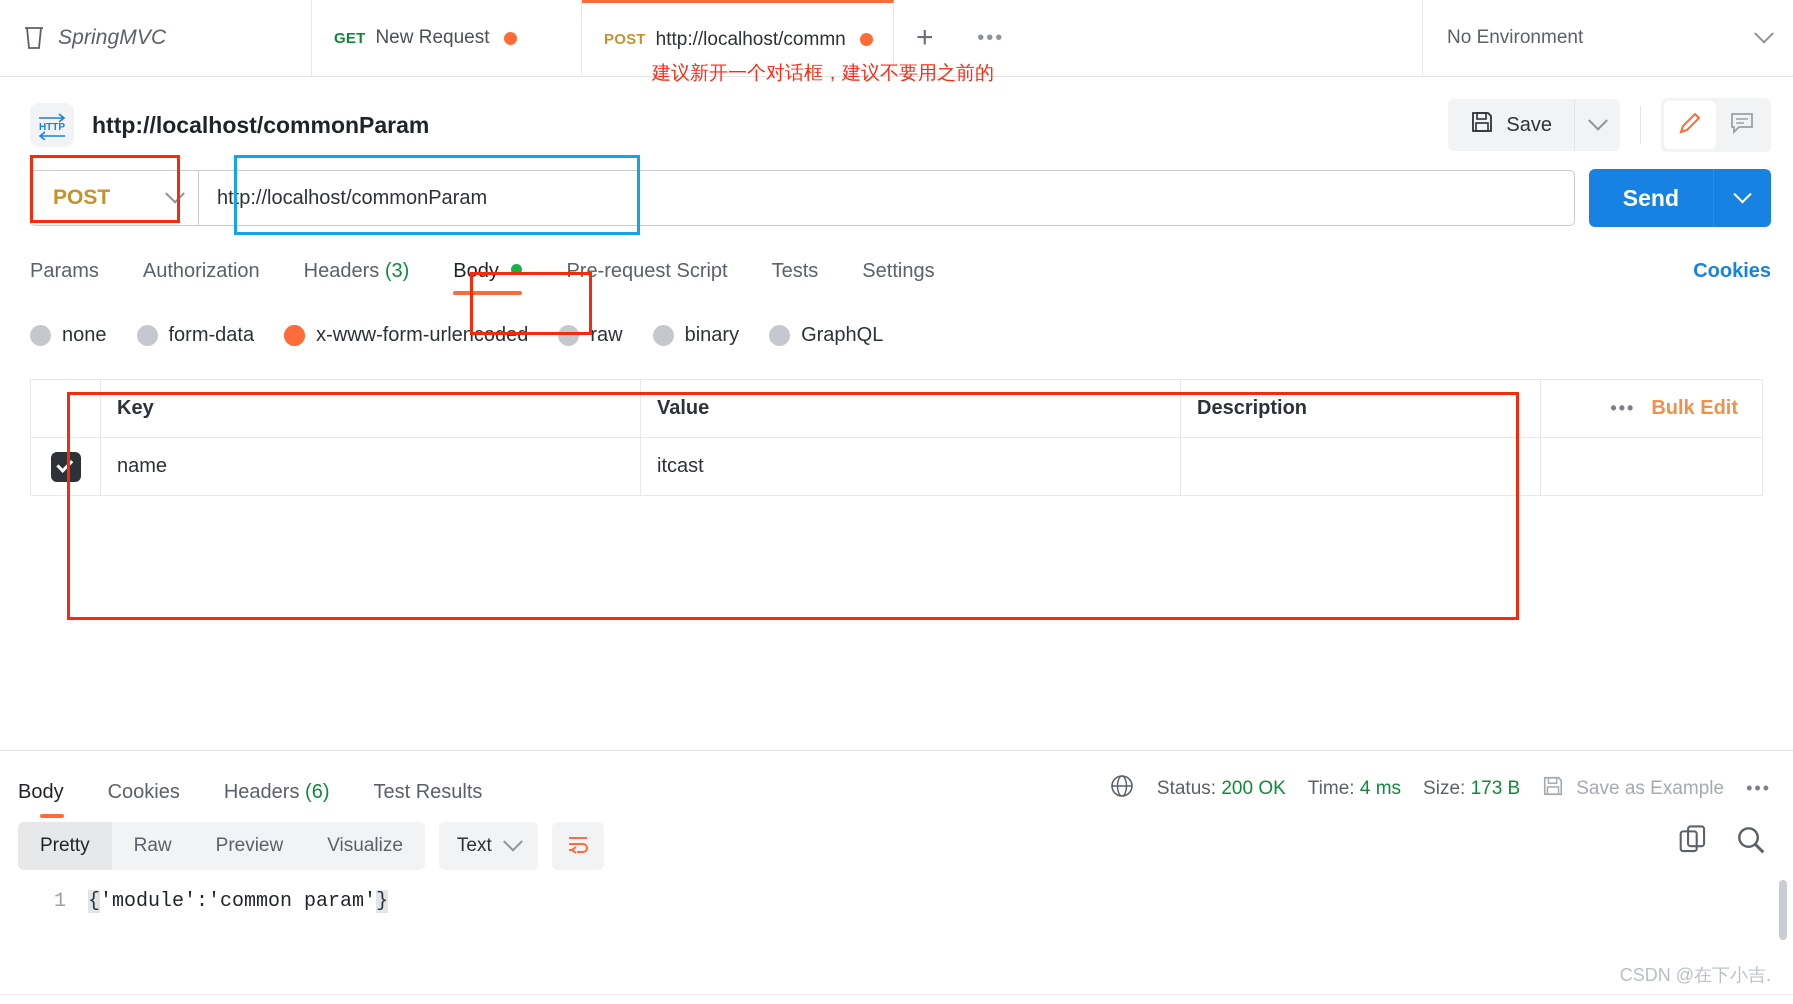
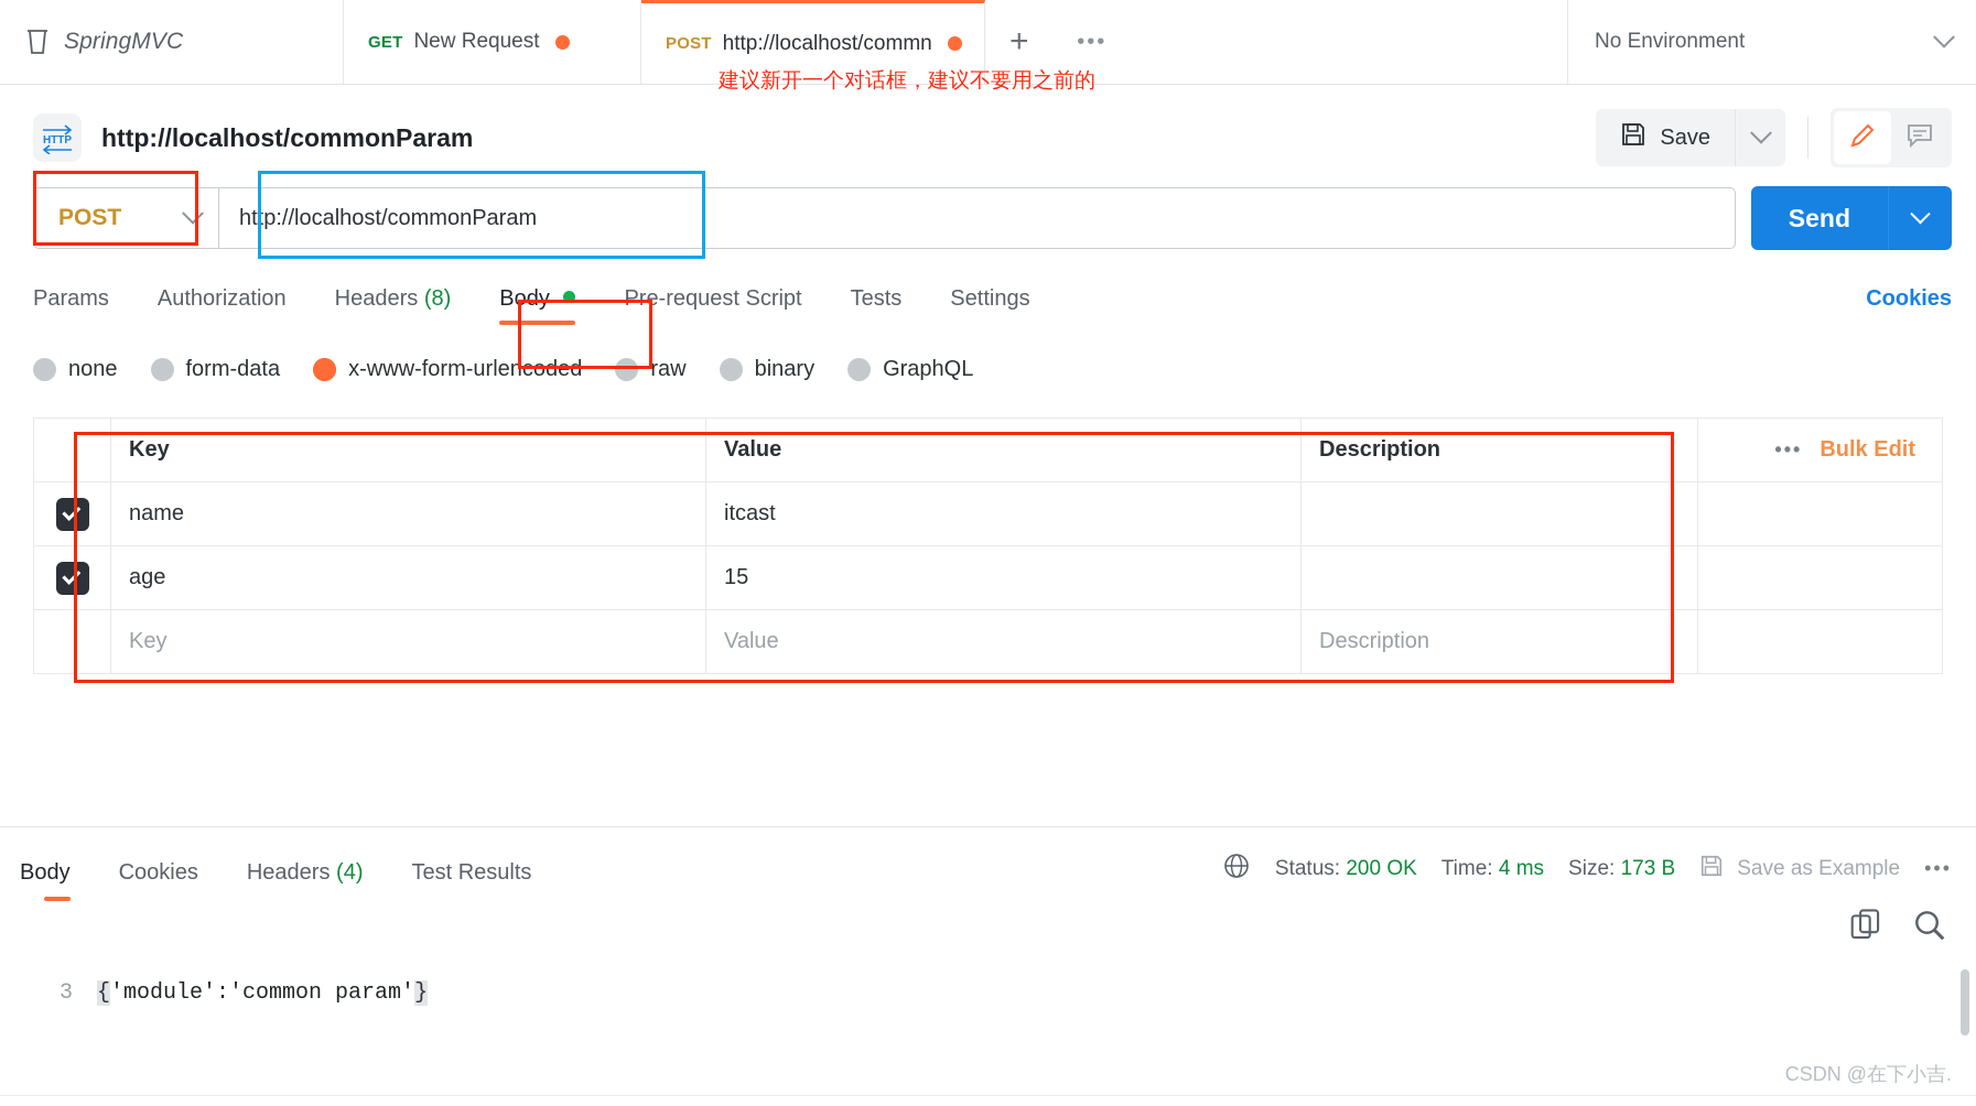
  SpringMVC
  GET
  New Request
  POST
  http://localhost/commn
  +
  •••
  No Environment
  建议新开一个对话框，建议不要用之前的
  HTTP
  http://localhost/commonParam
  Save
  POST
  http://localhost/commonParam
  Send
  Params
  Authorization
- Headers (3)
+ Headers (8)
  Body
  Pre-request Script
  Tests
  Settings
  Cookies
  none
  form-data
  x-www-form-urlencoded
  raw
  binary
  GraphQL
  	Key	Value	Description	••• Bulk Edit
  	name	itcast
+ 	age	15
+ 	Key	Value	Description
  Body
  Cookies
- Headers (6)
+ Headers (4)
  Test Results
  Status: 200 OK
  Time: 4 ms
  Size: 173 B
  Save as Example
  •••
- Pretty
- Raw
- Preview
- Visualize
- Text
- 1
+ 3
  {
  'module':'common param'
  }
  CSDN @在下小吉.
